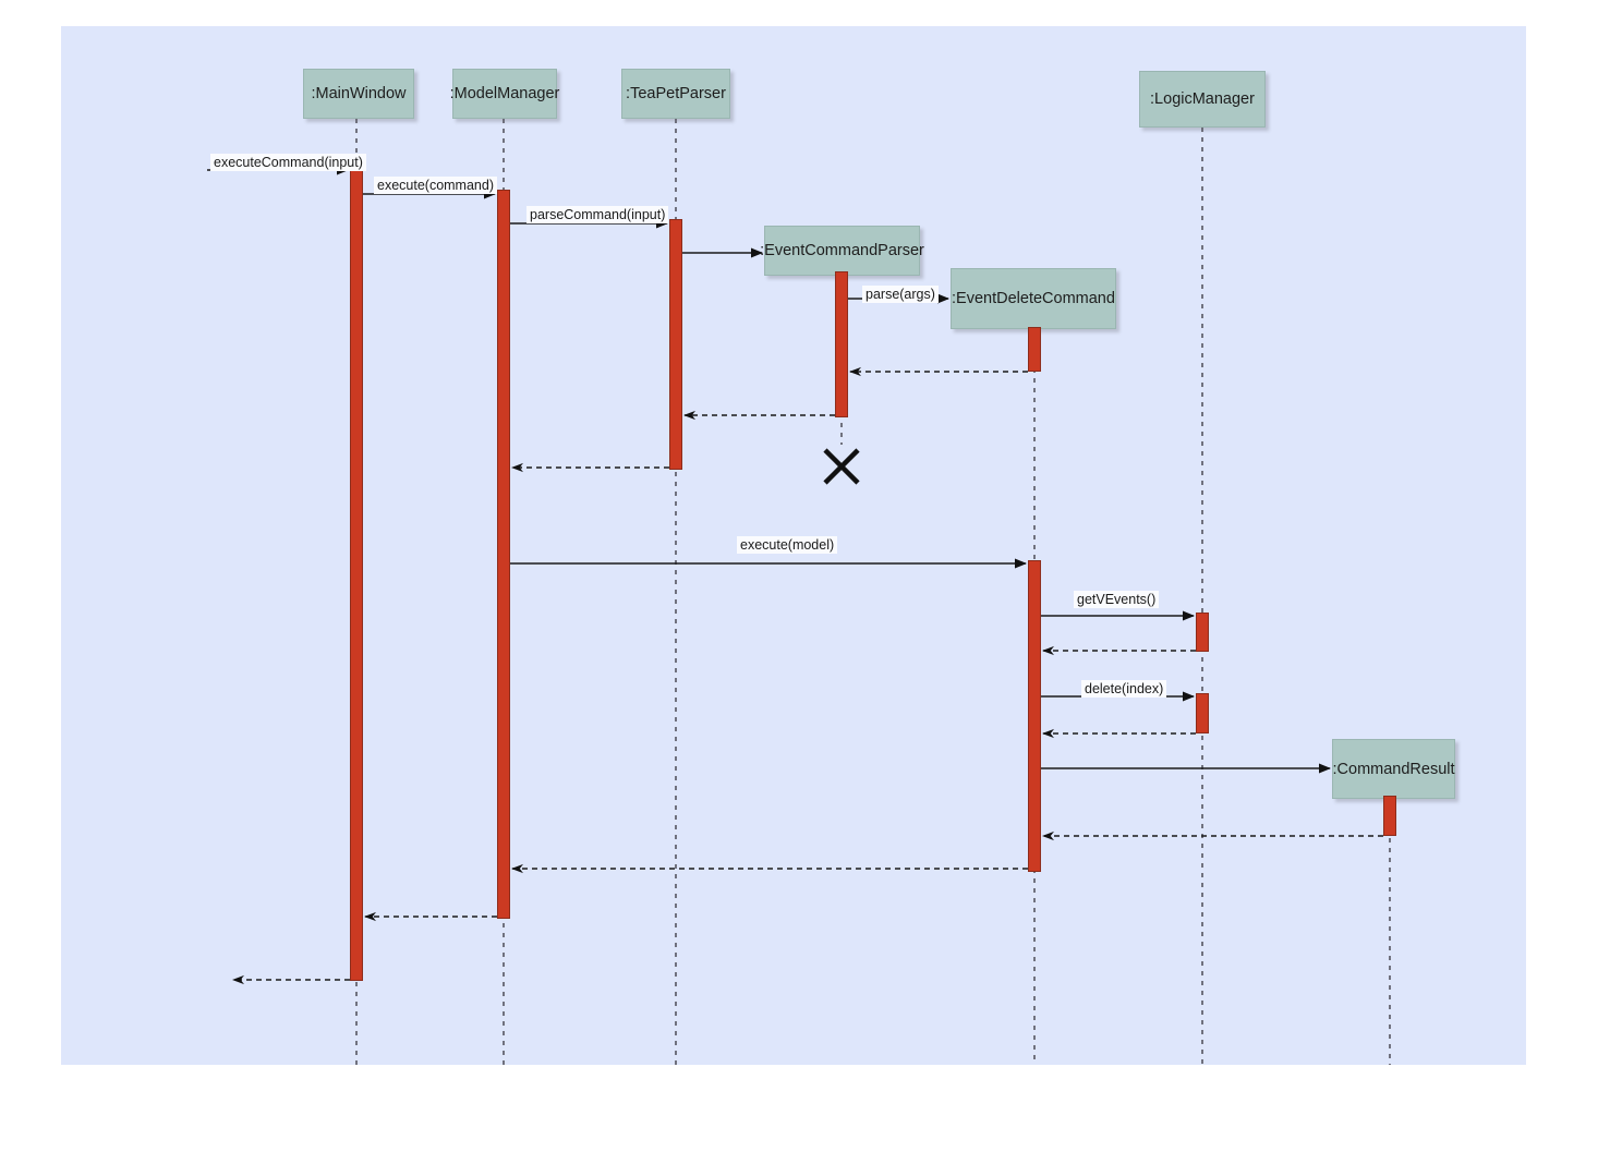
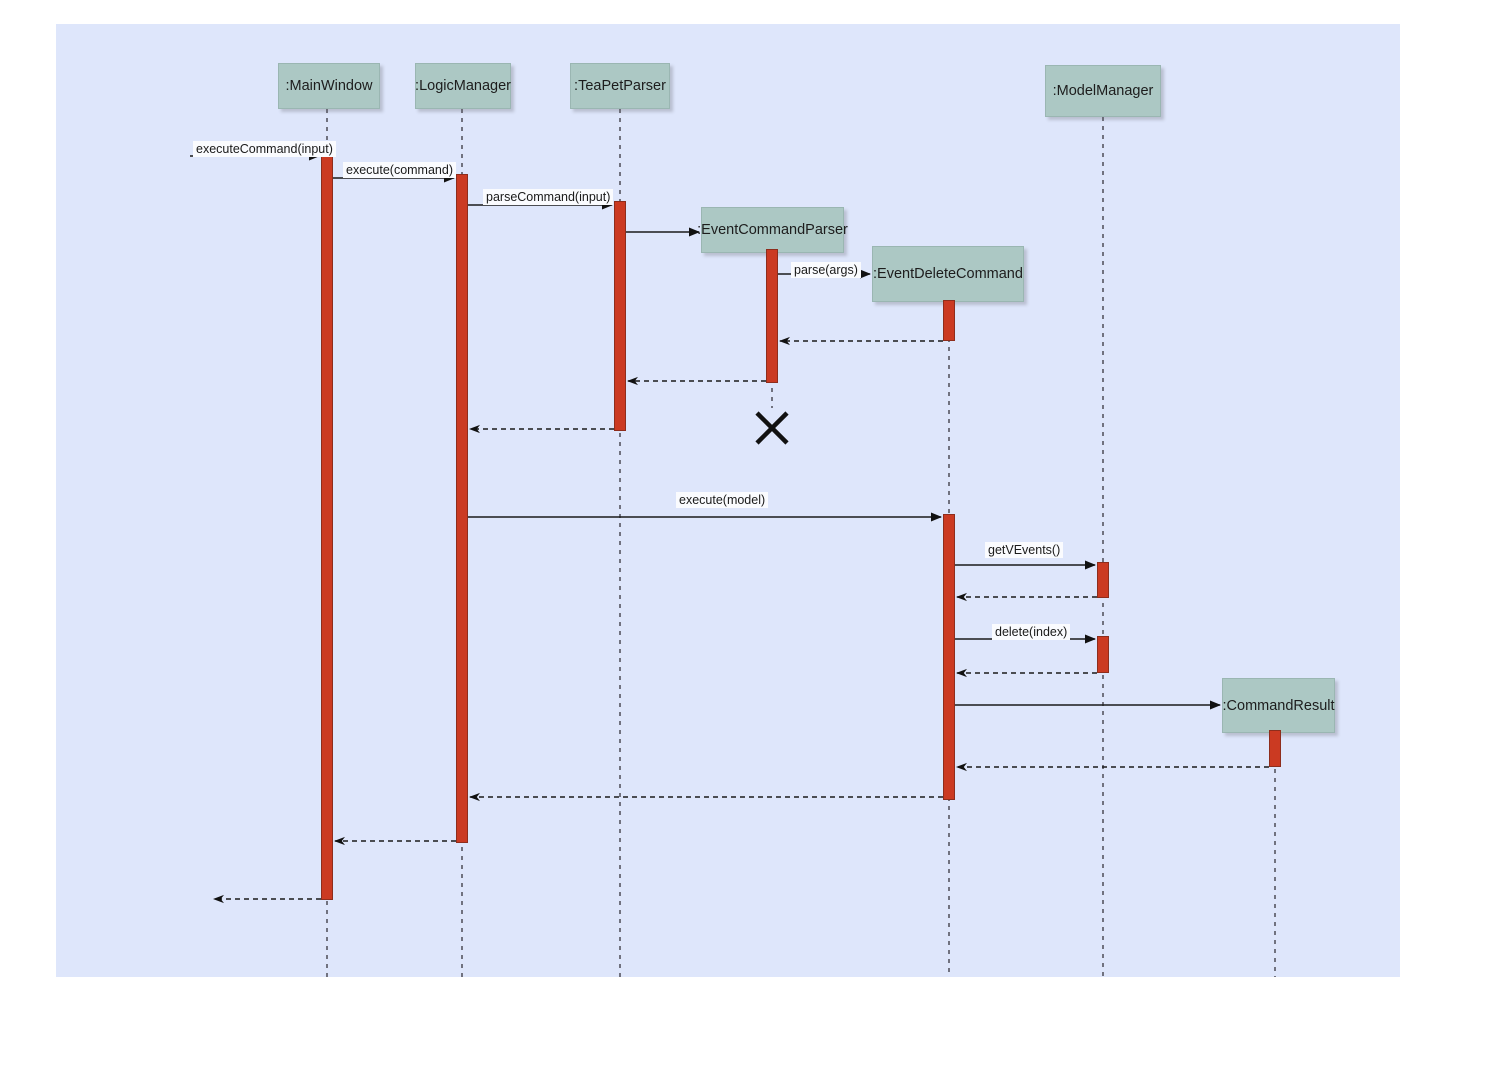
  :MainWindow
- :ModelManager
+ :LogicManager
  :TeaPetParser
  :EventCommandParser
  :EventDeleteCommand
- :LogicManager
+ :ModelManager
  :CommandResult
  executeCommand(input)
  execute(command)
  parseCommand(input)
  parse(args)
  execute(model)
  getVEvents()
  delete(index)
